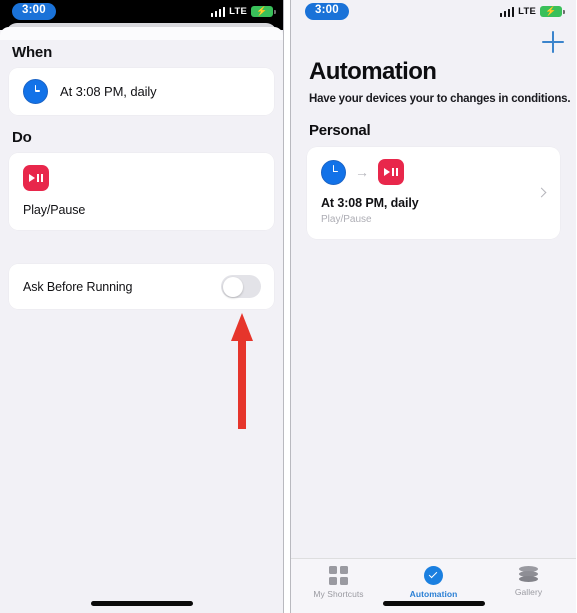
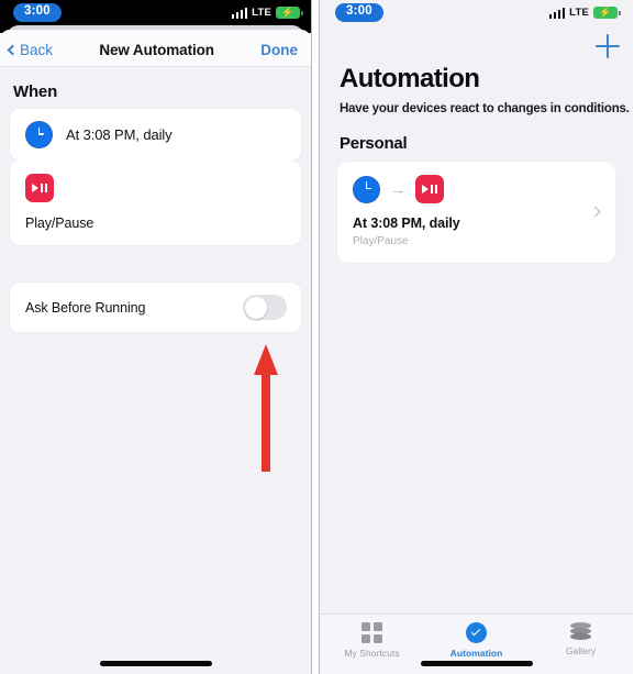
  3:00
  LTE
  ⚡
+ Back
+ New Automation
+ Done
  When
  At 3:08 PM, daily
- Do
  Play/Pause
  Ask Before Running
  3:00
  LTE
  ⚡
  Automation
- Have your devices your to changes in conditions.
+ Have your devices react to changes in conditions.
  Personal
  →
  At 3:08 PM, daily
  Play/Pause
  My Shortcuts
  Automation
  Gallery
